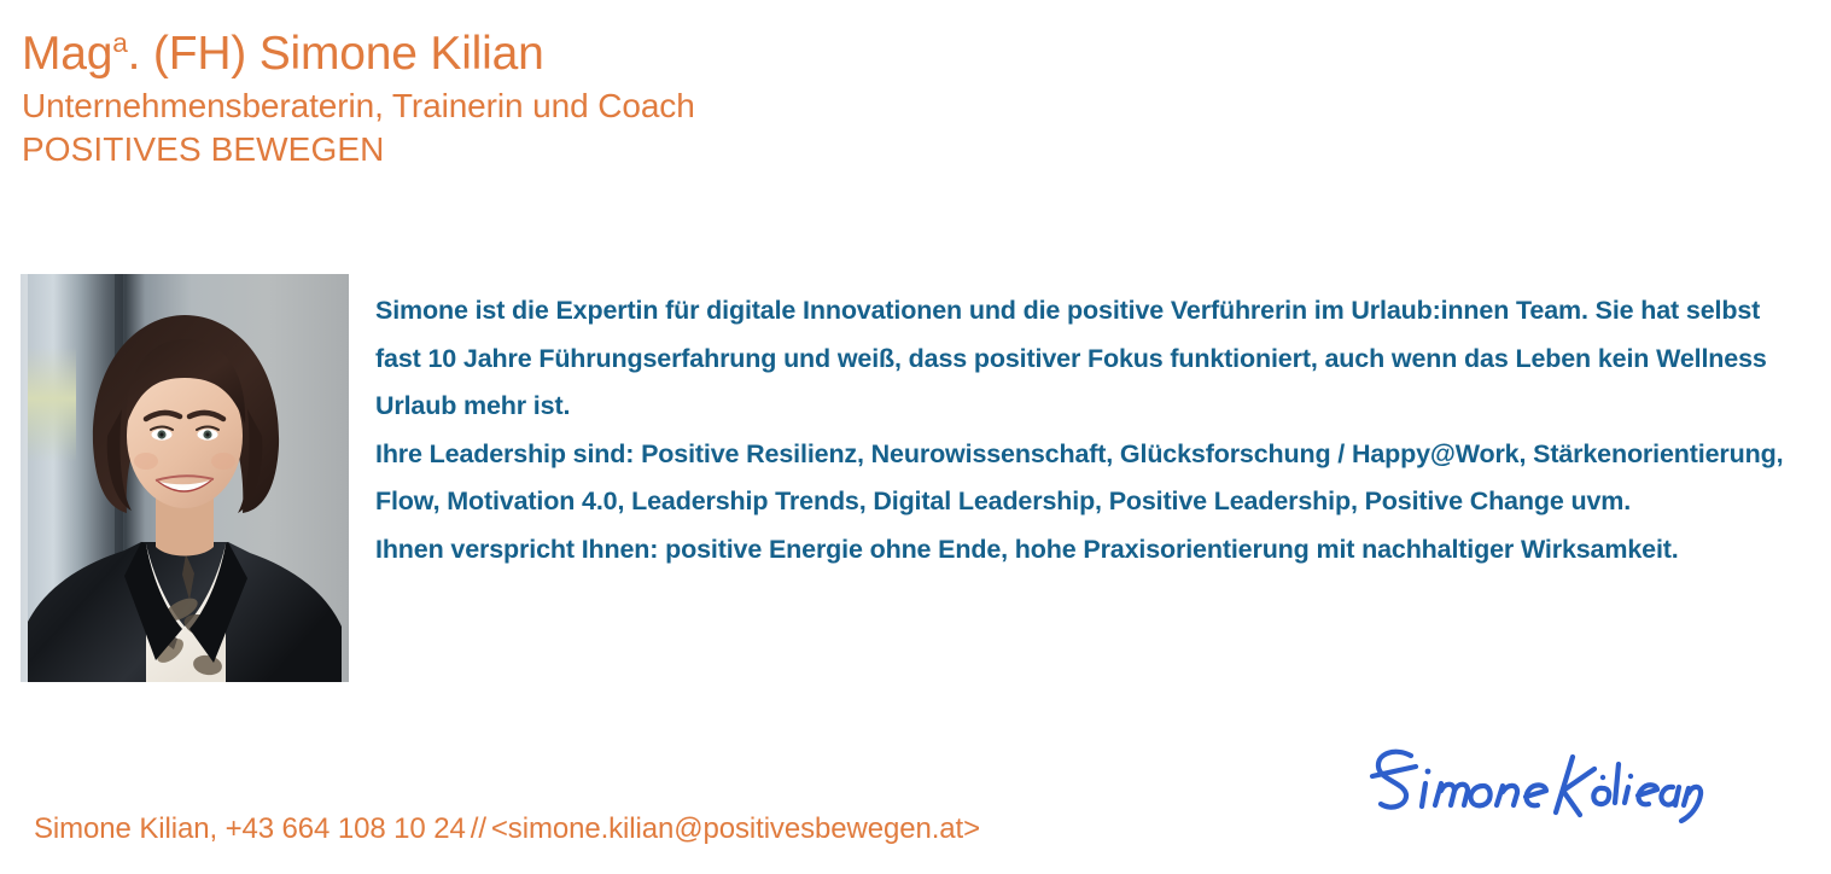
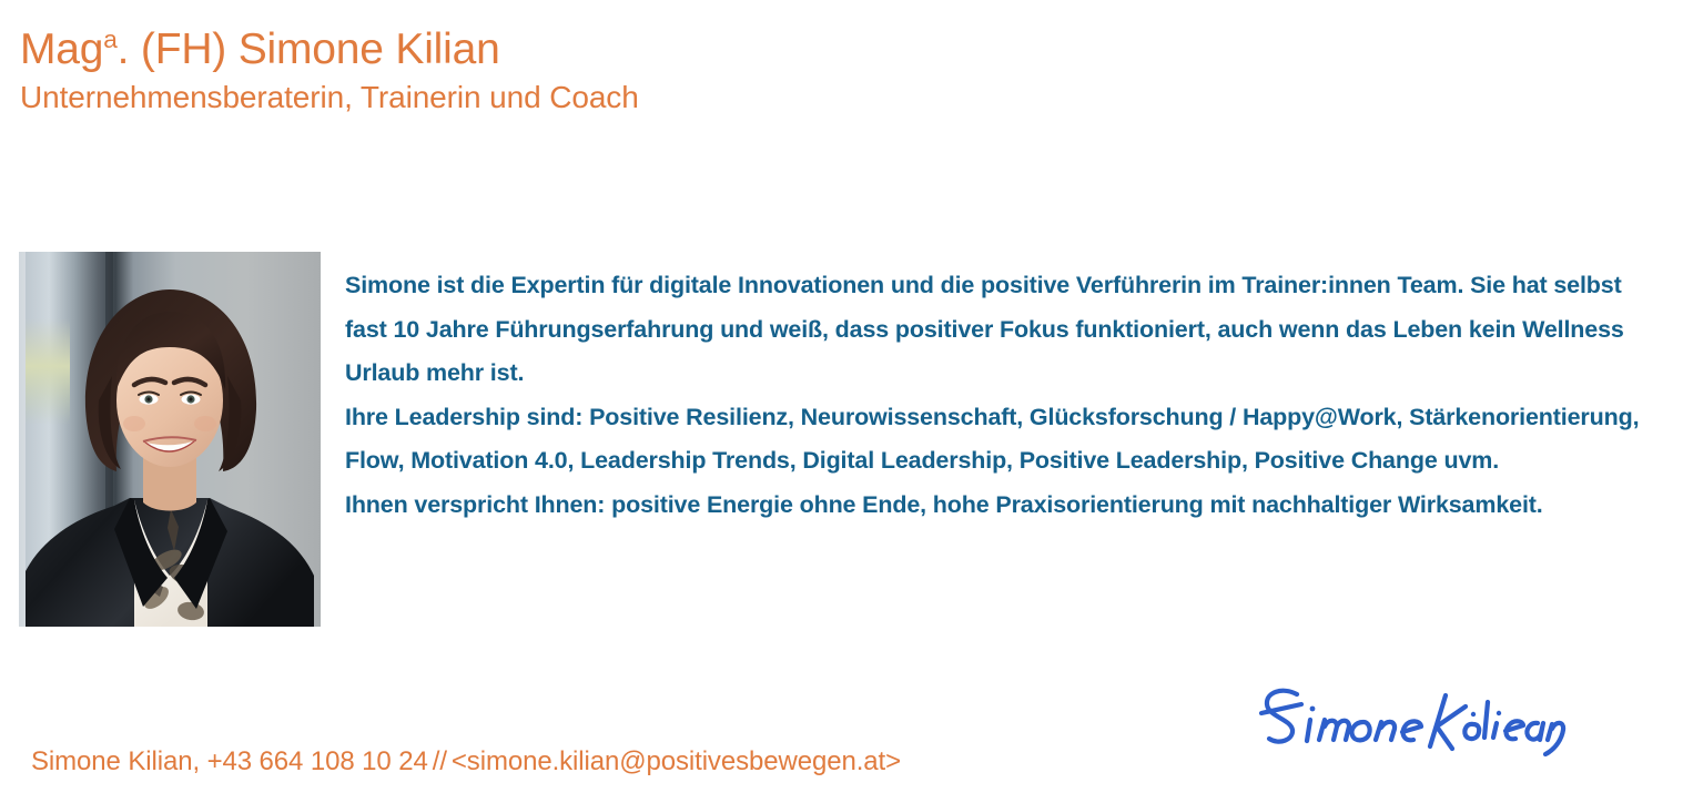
  Maga. (FH) Simone Kilian
  Unternehmensberaterin, Trainerin und Coach
- POSITIVES BEWEGEN
- Simone ist die Expertin für digitale Innovationen und die positive Verführerin im Urlaub:innen Team. Sie hat selbst fast 10 Jahre Führungserfahrung und weiß, dass positiver Fokus funktioniert, auch wenn das Leben kein Wellness Urlaub mehr ist.
+ Simone ist die Expertin für digitale Innovationen und die positive Verführerin im Trainer:innen Team. Sie hat selbst fast 10 Jahre Führungserfahrung und weiß, dass positiver Fokus funktioniert, auch wenn das Leben kein Wellness Urlaub mehr ist.
  Ihre Leadership sind: Positive Resilienz, Neurowissenschaft, Glücksforschung / Happy@Work, Stärkenorientierung, Flow, Motivation 4.0, Leadership Trends, Digital Leadership, Positive Leadership, Positive Change uvm.
  Ihnen verspricht Ihnen: positive Energie ohne Ende, hohe Praxisorientierung mit nachhaltiger Wirksamkeit.
  Simone Kilian, +43 664 108 10 24 // <simone.kilian@positivesbewegen.at>
